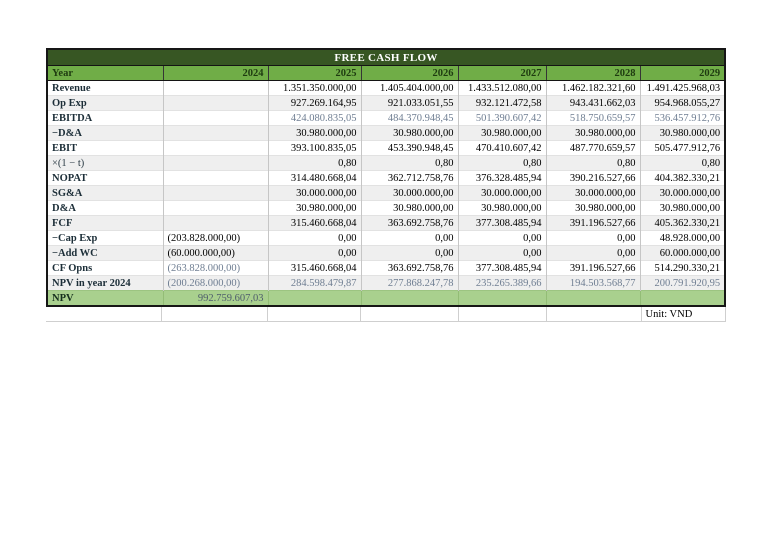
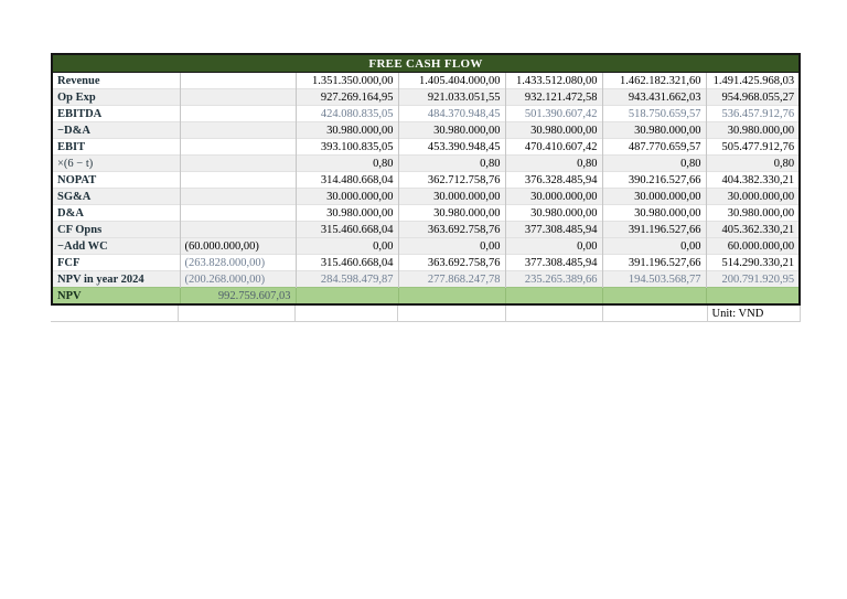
  FREE CASH FLOW
- Year	2024	2025	2026	2027	2028	2029
  Revenue		1.351.350.000,00	1.405.404.000,00	1.433.512.080,00	1.462.182.321,60	1.491.425.968,03
  Op Exp		927.269.164,95	921.033.051,55	932.121.472,58	943.431.662,03	954.968.055,27
  EBITDA		424.080.835,05	484.370.948,45	501.390.607,42	518.750.659,57	536.457.912,76
  −D&A		30.980.000,00	30.980.000,00	30.980.000,00	30.980.000,00	30.980.000,00
  EBIT		393.100.835,05	453.390.948,45	470.410.607,42	487.770.659,57	505.477.912,76
- ×(1 − t)		0,80	0,80	0,80	0,80	0,80
+ ×(6 − t)		0,80	0,80	0,80	0,80	0,80
  NOPAT		314.480.668,04	362.712.758,76	376.328.485,94	390.216.527,66	404.382.330,21
  SG&A		30.000.000,00	30.000.000,00	30.000.000,00	30.000.000,00	30.000.000,00
  D&A		30.980.000,00	30.980.000,00	30.980.000,00	30.980.000,00	30.980.000,00
- FCF		315.460.668,04	363.692.758,76	377.308.485,94	391.196.527,66	405.362.330,21
+ CF Opns		315.460.668,04	363.692.758,76	377.308.485,94	391.196.527,66	405.362.330,21
- −Cap Exp	(203.828.000,00)	0,00	0,00	0,00	0,00	48.928.000,00
  −Add WC	(60.000.000,00)	0,00	0,00	0,00	0,00	60.000.000,00
- CF Opns	(263.828.000,00)	315.460.668,04	363.692.758,76	377.308.485,94	391.196.527,66	514.290.330,21
+ FCF	(263.828.000,00)	315.460.668,04	363.692.758,76	377.308.485,94	391.196.527,66	514.290.330,21
  NPV in year 2024	(200.268.000,00)	284.598.479,87	277.868.247,78	235.265.389,66	194.503.568,77	200.791.920,95
  NPV	992.759.607,03
  						Unit: VND
